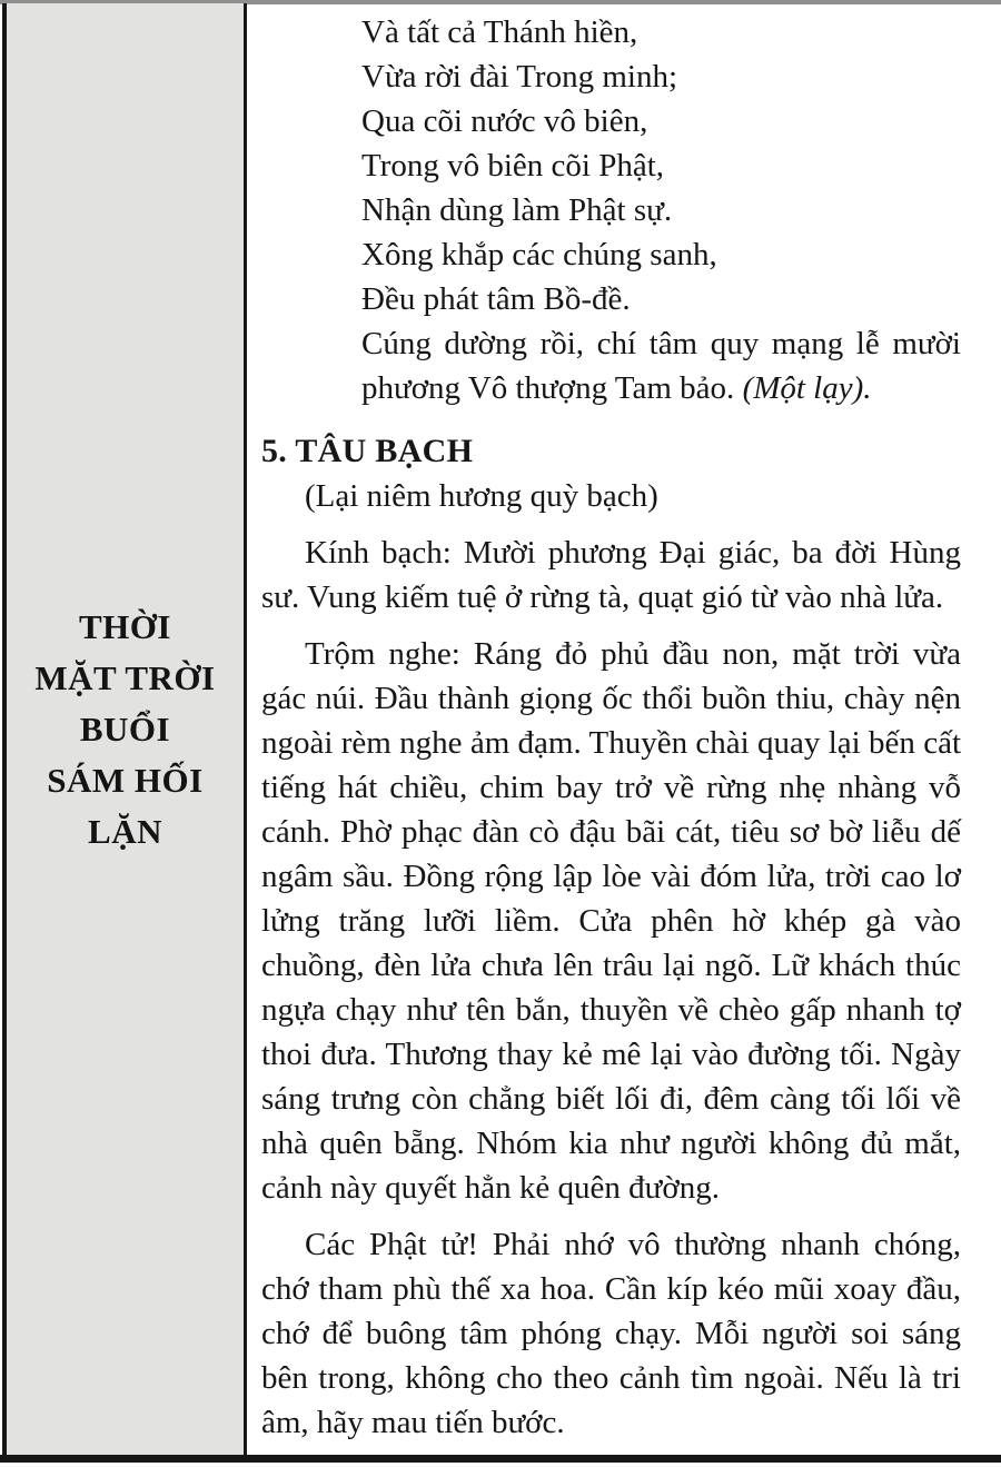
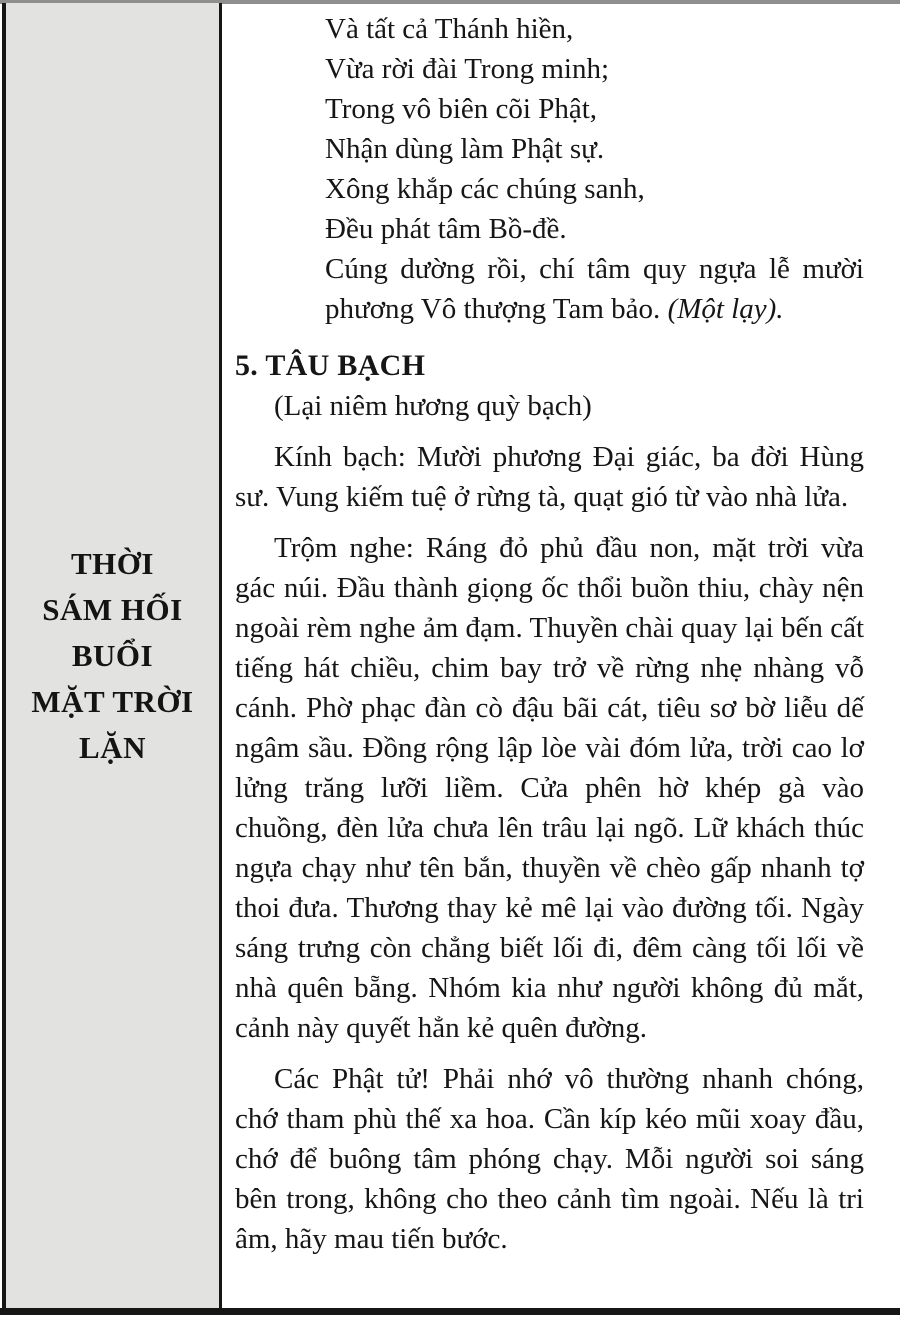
  THỜI
- MẶT TRỜI
+ SÁM HỐI
  BUỔI
- SÁM HỐI
+ MẶT TRỜI
  LẶN
  Và tất cả Thánh hiền,
  Vừa rời đài Trong minh;
- Qua cõi nước vô biên,
  Trong vô biên cõi Phật,
  Nhận dùng làm Phật sự.
  Xông khắp các chúng sanh,
  Đều phát tâm Bồ-đề.
- Cúng dường rồi, chí tâm quy mạng lễ mười phương Vô thượng Tam bảo. (Một lạy).
+ Cúng dường rồi, chí tâm quy ngựa lễ mười phương Vô thượng Tam bảo. (Một lạy).
  5. TÂU BẠCH
  (Lại niêm hương quỳ bạch)
  Kính bạch: Mười phương Đại giác, ba đời Hùng sư. Vung kiếm tuệ ở rừng tà, quạt gió từ vào nhà lửa.
  Trộm nghe: Ráng đỏ phủ đầu non, mặt trời vừa gác núi. Đầu thành giọng ốc thổi buồn thiu, chày nện ngoài rèm nghe ảm đạm. Thuyền chài quay lại bến cất tiếng hát chiều, chim bay trở về rừng nhẹ nhàng vỗ cánh. Phờ phạc đàn cò đậu bãi cát, tiêu sơ bờ liễu dế ngâm sầu. Đồng rộng lập lòe vài đóm lửa, trời cao lơ lửng trăng lưỡi liềm. Cửa phên hờ khép gà vào chuồng, đèn lửa chưa lên trâu lại ngõ. Lữ khách thúc ngựa chạy như tên bắn, thuyền về chèo gấp nhanh tợ thoi đưa. Thương thay kẻ mê lại vào đường tối. Ngày sáng trưng còn chẳng biết lối đi, đêm càng tối lối về nhà quên bẵng. Nhóm kia như người không đủ mắt, cảnh này quyết hẳn kẻ quên đường.
  Các Phật tử! Phải nhớ vô thường nhanh chóng, chớ tham phù thế xa hoa. Cần kíp kéo mũi xoay đầu, chớ để buông tâm phóng chạy. Mỗi người soi sáng bên trong, không cho theo cảnh tìm ngoài. Nếu là tri âm, hãy mau tiến bước.
